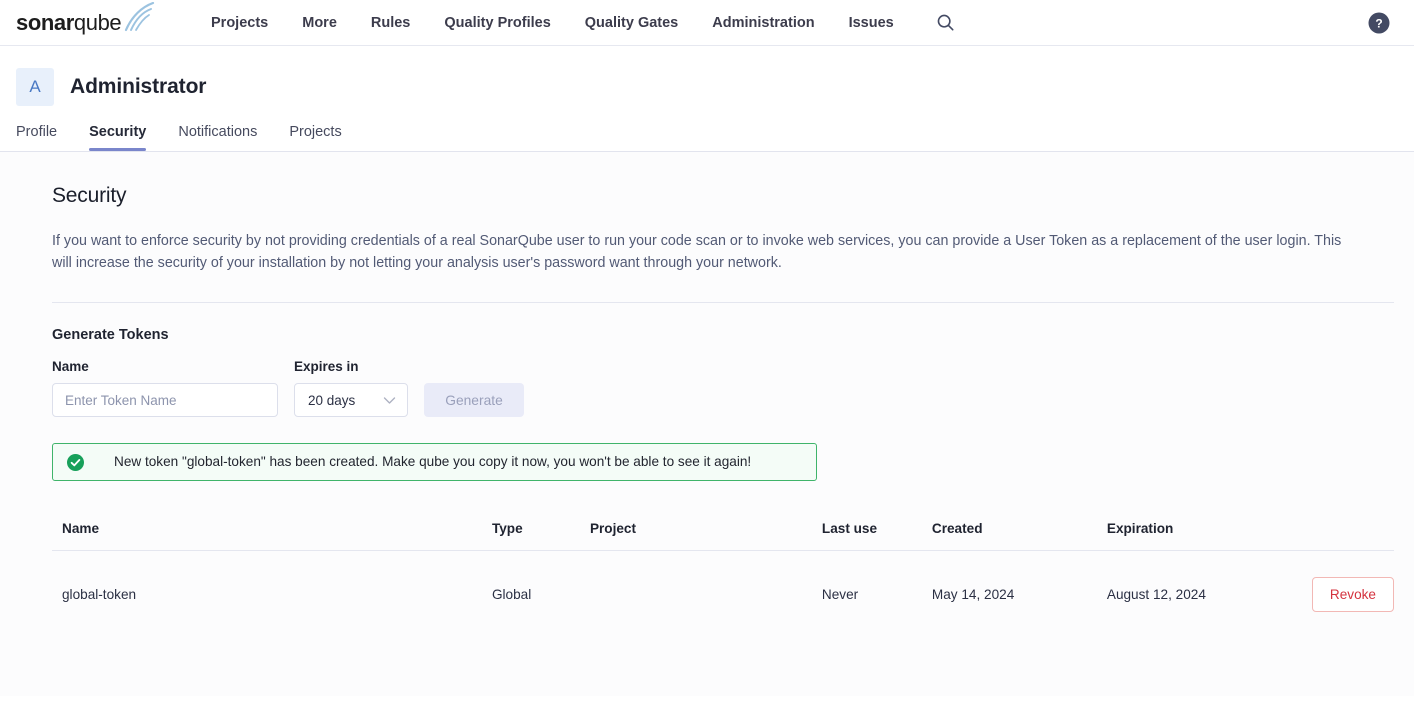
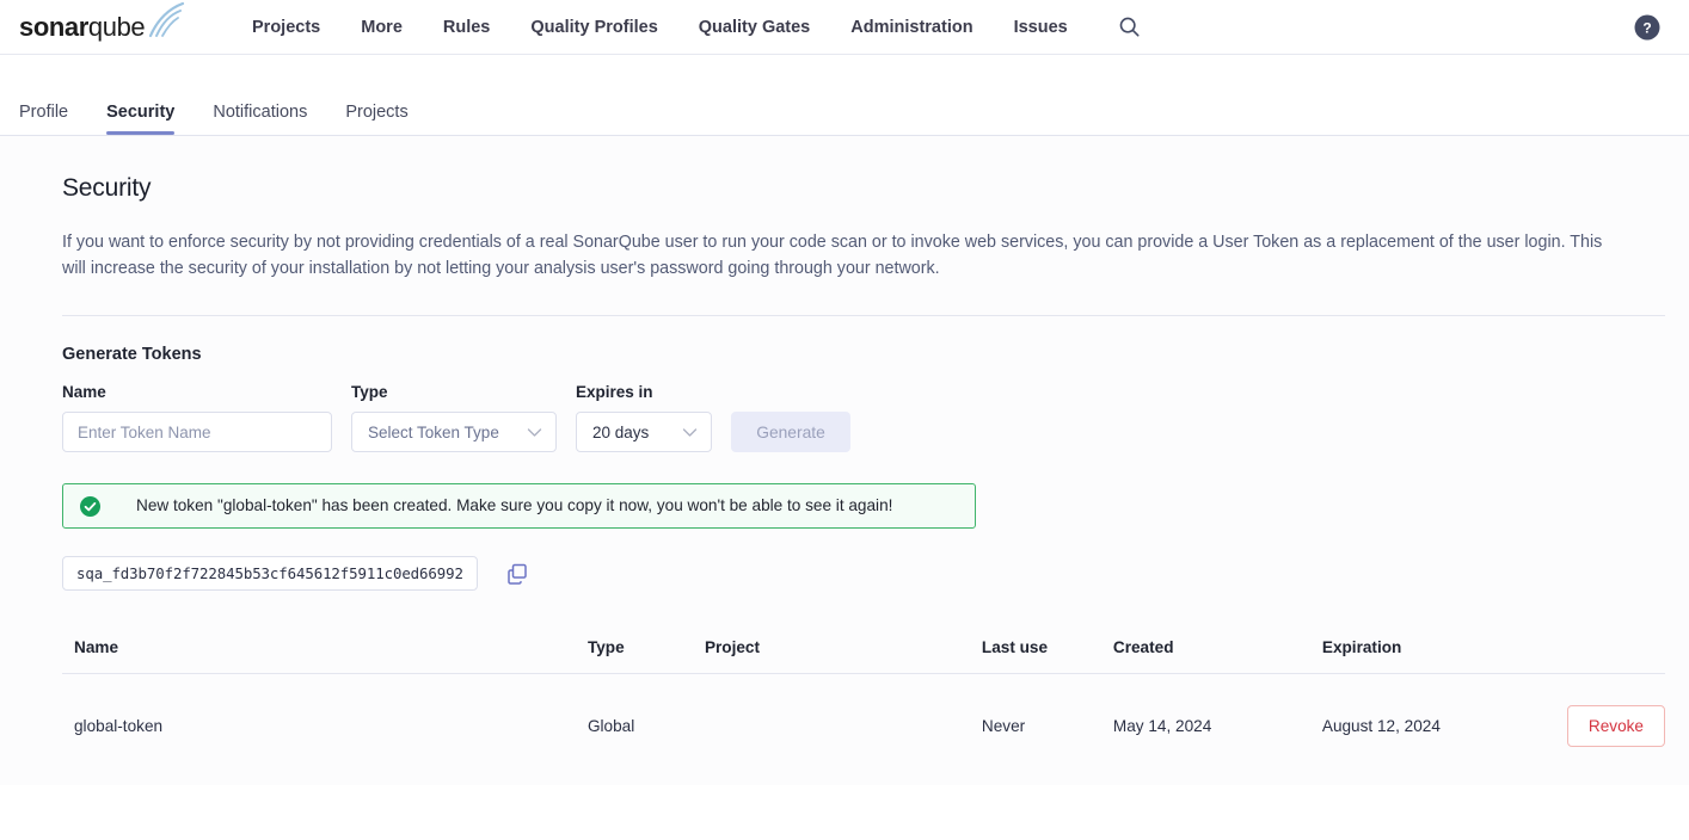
  sonarqube
  Projects
  More
  Rules
  Quality Profiles
  Quality Gates
  Administration
  Issues
  ?
- A
- Administrator
  Profile
  Security
  Notifications
  Projects
  Security
- If you want to enforce security by not providing credentials of a real SonarQube user to run your code scan or to invoke web services, you can provide a User Token as a replacement of the user login. This will increase the security of your installation by not letting your analysis user's password want through your network.
+ If you want to enforce security by not providing credentials of a real SonarQube user to run your code scan or to invoke web services, you can provide a User Token as a replacement of the user login. This will increase the security of your installation by not letting your analysis user's password going through your network.
  Generate Tokens
  Name
  Enter Token Name
+ Type
+ Select Token Type
  Expires in
  20 days
  Generate
- New token "global-token" has been created. Make qube you copy it now, you won't be able to see it again!
+ New token "global-token" has been created. Make sure you copy it now, you won't be able to see it again!
+ sqa_fd3b70f2f722845b53cf645612f5911c0ed66992
  Name	Type	Project	Last use	Created	Expiration
  global-token	Global		Never	May 14, 2024	August 12, 2024	Revoke
